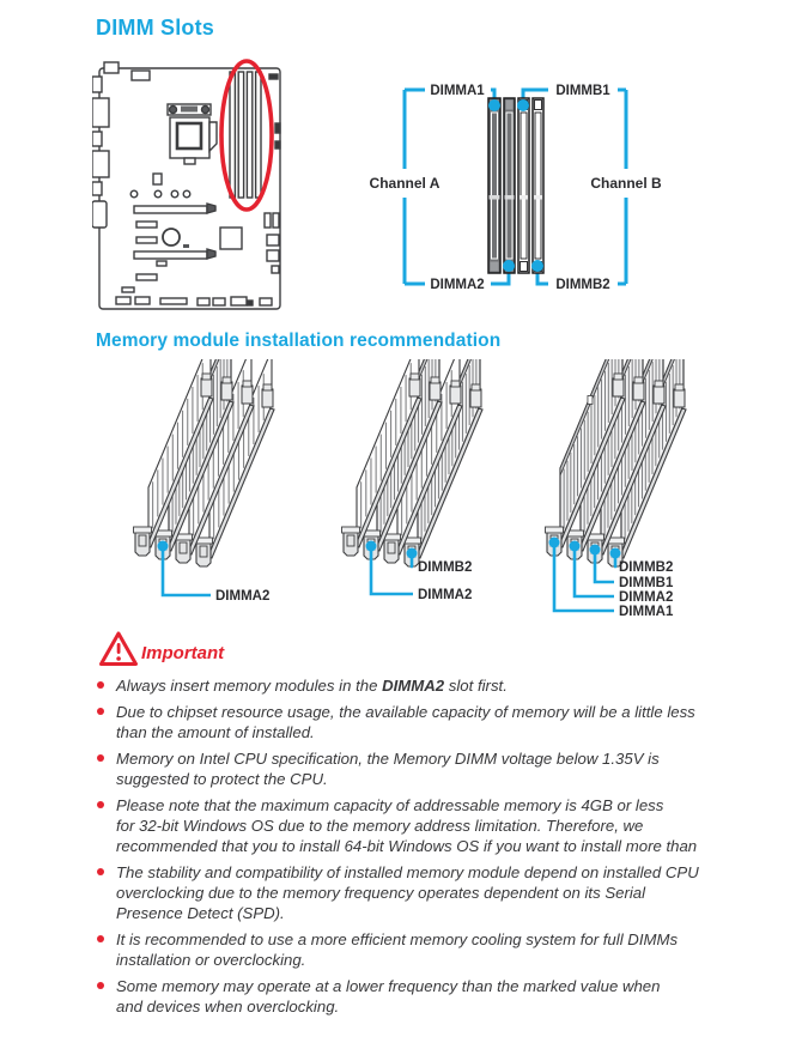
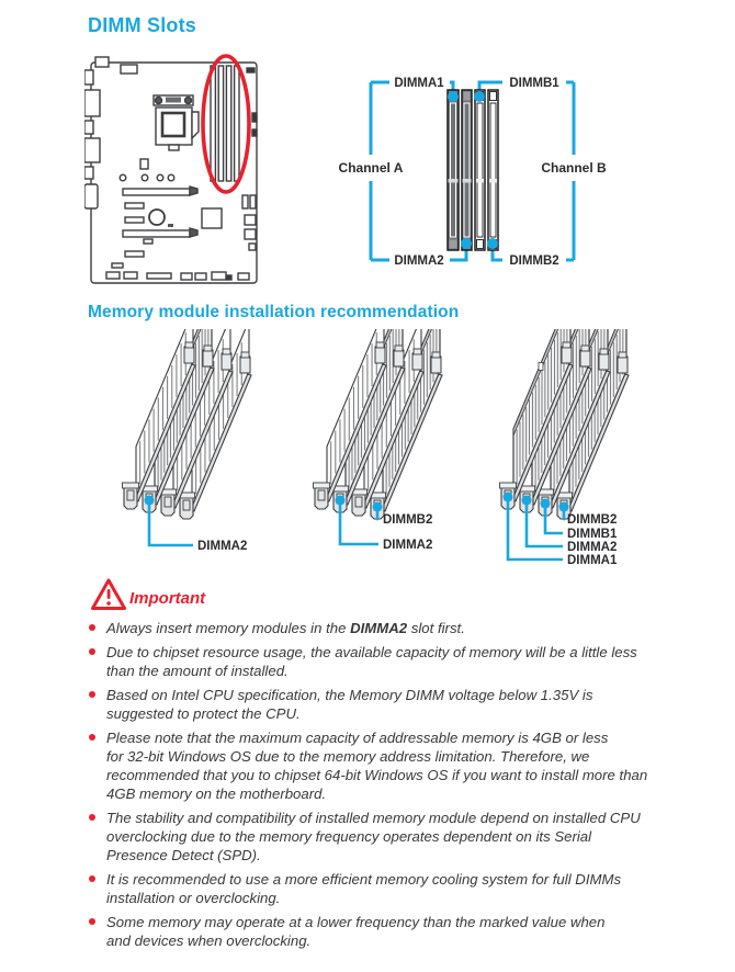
  DIMM Slots
  DIMMA1
  DIMMB1
  DIMMA2
  DIMMB2
  Channel A
  Channel B
  Memory module installation recommendation
  DIMMA2
  DIMMB2
  DIMMA2
  DIMMB2
  DIMMB1
  DIMMA2
  DIMMA1
  Important
  Always insert memory modules in the DIMMA2 slot first.
  Due to chipset resource usage, the available capacity of memory will be a little less
  than the amount of installed.
- Memory on Intel CPU specification, the Memory DIMM voltage below 1.35V is
+ Based on Intel CPU specification, the Memory DIMM voltage below 1.35V is
  suggested to protect the CPU.
  Please note that the maximum capacity of addressable memory is 4GB or less
  for 32-bit Windows OS due to the memory address limitation. Therefore, we
- recommended that you to install 64-bit Windows OS if you want to install more than
+ recommended that you to chipset 64-bit Windows OS if you want to install more than
+ 4GB memory on the motherboard.
  The stability and compatibility of installed memory module depend on installed CPU
  overclocking due to the memory frequency operates dependent on its Serial
  Presence Detect (SPD).
  It is recommended to use a more efficient memory cooling system for full DIMMs
  installation or overclocking.
  Some memory may operate at a lower frequency than the marked value when
  and devices when overclocking.
